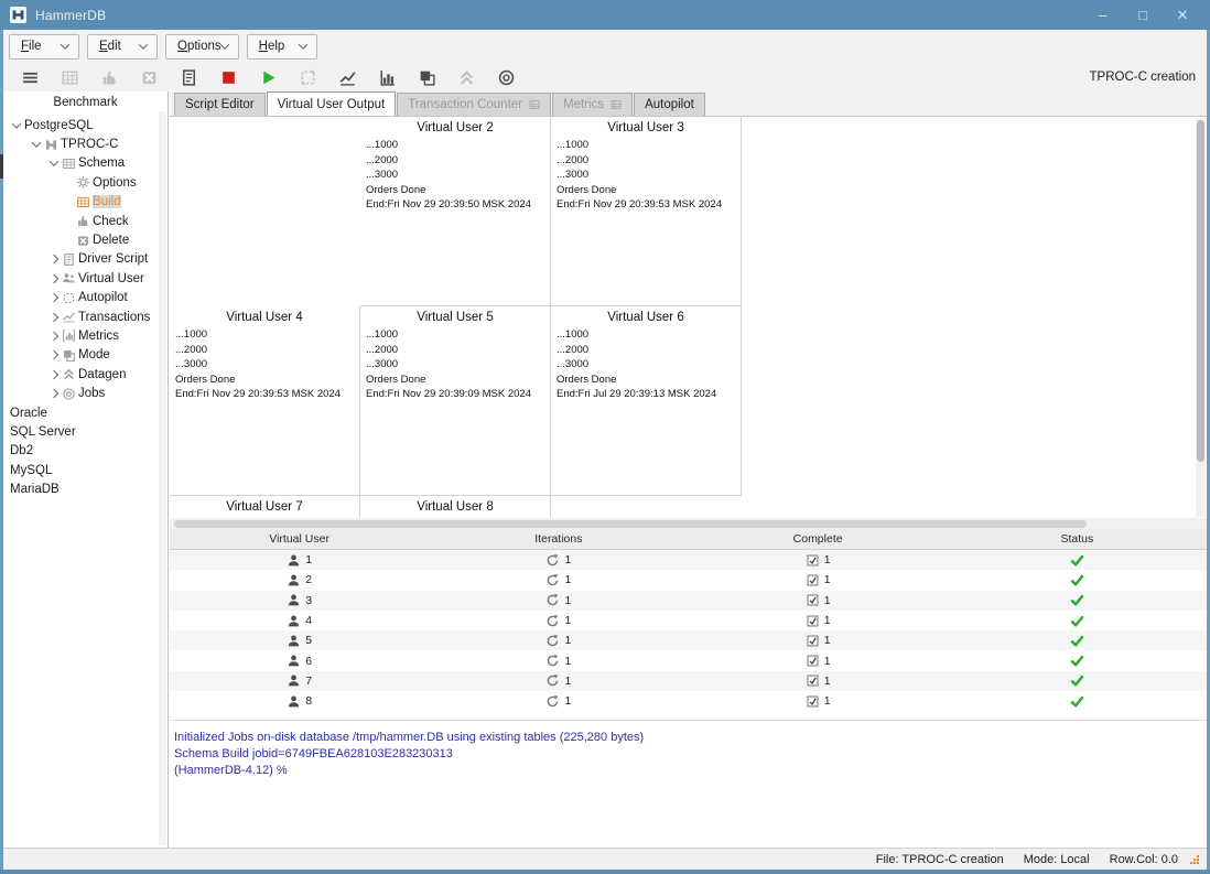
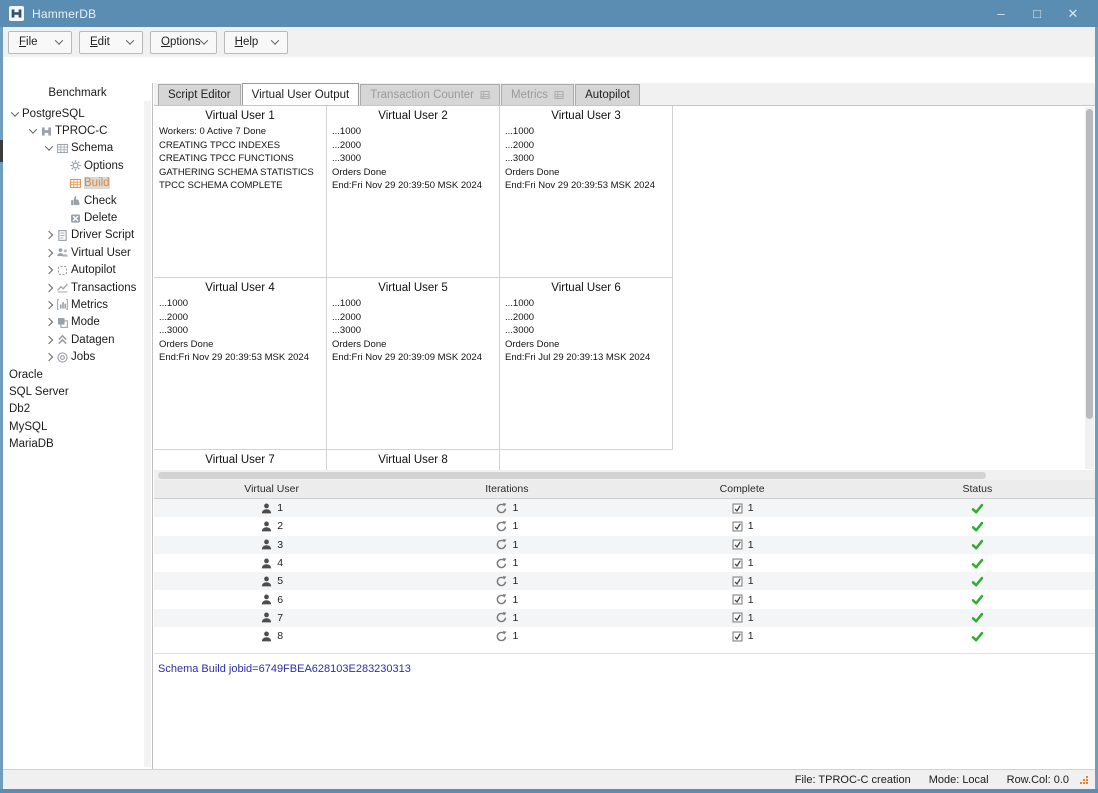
  HammerDB
  –
  □
  ✕
  File
  Edit
  Options
  Help
- TPROC-C creation
  Benchmark
  PostgreSQL
  TPROC-C
  Schema
  Options
  Build
  Check
  Delete
  Driver Script
  Virtual User
  Autopilot
  Transactions
  Metrics
  Mode
  Datagen
  Jobs
  Oracle
  SQL Server
  Db2
  MySQL
  MariaDB
  Script Editor
  Virtual User Output
  Transaction Counter
  Metrics
  Autopilot
+ Virtual User 1
+ Workers: 0 Active 7 Done
+ CREATING TPCC INDEXES
+ CREATING TPCC FUNCTIONS
+ GATHERING SCHEMA STATISTICS
+ TPCC SCHEMA COMPLETE
  Virtual User 2
  ...1000
  ...2000
  ...3000
  Orders Done
  End:Fri Nov 29 20:39:50 MSK 2024
  Virtual User 3
  ...1000
  ...2000
  ...3000
  Orders Done
  End:Fri Nov 29 20:39:53 MSK 2024
  Virtual User 4
  ...1000
  ...2000
  ...3000
  Orders Done
  End:Fri Nov 29 20:39:53 MSK 2024
  Virtual User 5
  ...1000
  ...2000
  ...3000
  Orders Done
  End:Fri Nov 29 20:39:09 MSK 2024
  Virtual User 6
  ...1000
  ...2000
  ...3000
  Orders Done
  End:Fri Jul 29 20:39:13 MSK 2024
  Virtual User 7
  Virtual User 8
  Virtual User
  Iterations
  Complete
  Status
  1
  1
  1
  2
  1
  1
  3
  1
  1
  4
  1
  1
  5
  1
  1
  6
  1
  1
  7
  1
  1
  8
  1
  1
- Initialized Jobs on-disk database /tmp/hammer.DB using existing tables (225,280 bytes)
  Schema Build jobid=6749FBEA628103E283230313
- (HammerDB-4.12) %
  File: TPROC-C creation
  Mode: Local
  Row.Col: 0.0
